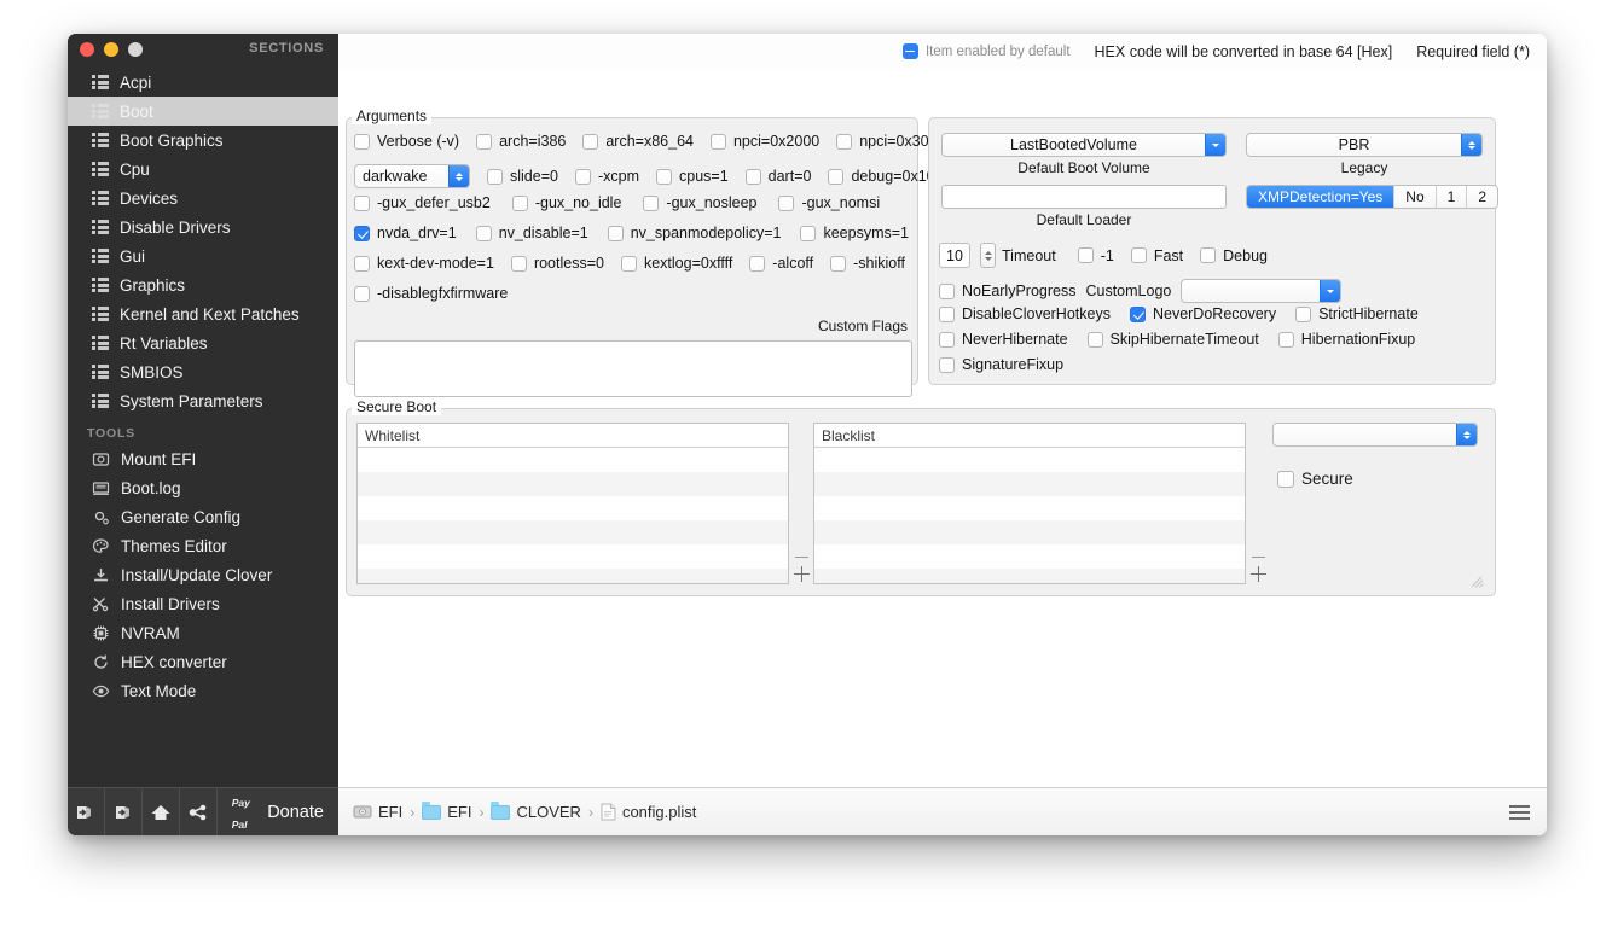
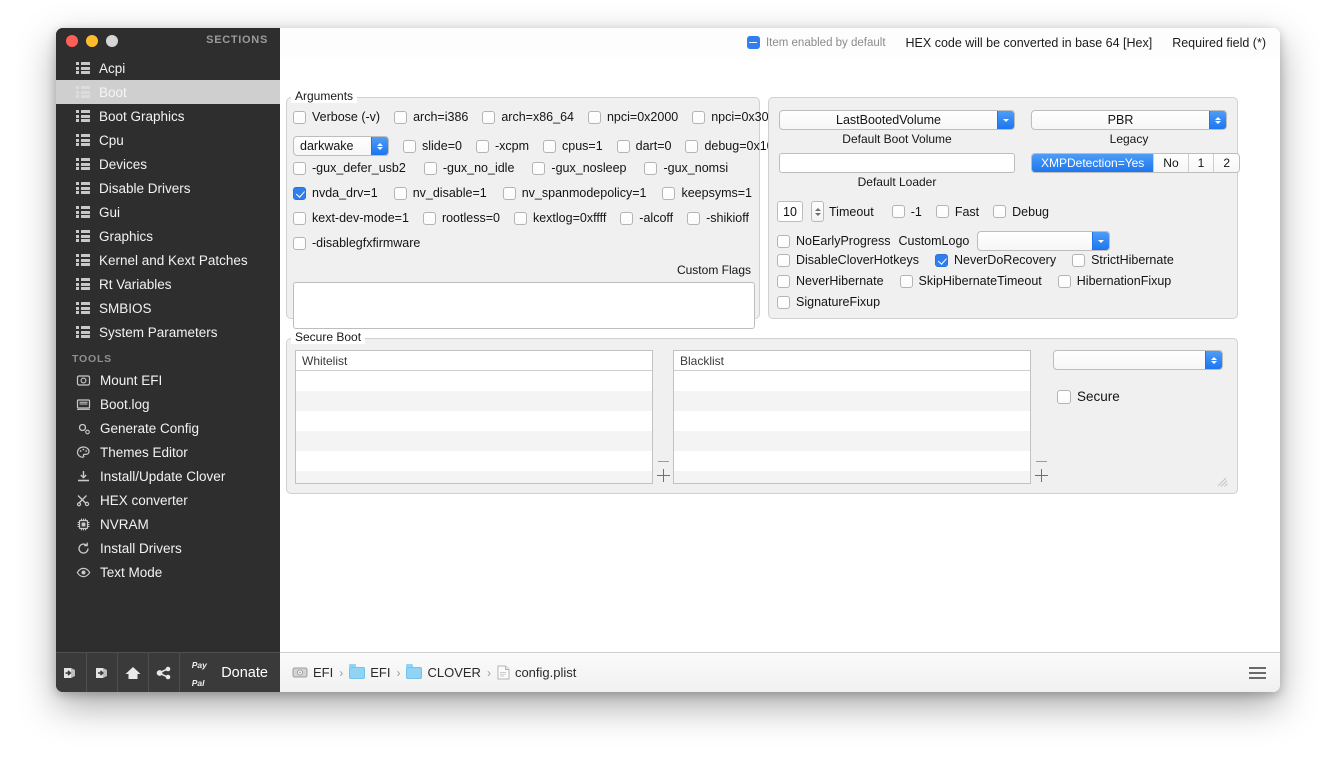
  SECTIONS
  Acpi
  Boot
  Boot Graphics
  Cpu
  Devices
  Disable Drivers
  Gui
  Graphics
  Kernel and Kext Patches
  Rt Variables
  SMBIOS
  System Parameters
  TOOLS
  Mount EFI
  Boot.log
  Generate Config
  Themes Editor
  Install/Update Clover
- Install Drivers
+ HEX converter
  NVRAM
- HEX converter
+ Install Drivers
  Text Mode
  Pay Pal
  Donate
  Item enabled by default
  HEX code will be converted in base 64 [Hex]
  Required field (*)
  Arguments
  Verbose (-v)
  arch=i386
  arch=x86_64
  npci=0x2000
  npci=0x30
  darkwake
  slide=0
  -xcpm
  cpus=1
  dart=0
  debug=0x1
  -gux_defer_usb2
  -gux_no_idle
  -gux_nosleep
  -gux_nomsi
  nvda_drv=1
  nv_disable=1
  nv_spanmodepolicy=1
  keepsyms=1
  kext-dev-mode=1
  rootless=0
  kextlog=0xffff
  -alcoff
  -shikioff
  -disablegfxfirmware
  Custom Flags
  LastBootedVolume
  Default Boot Volume
  PBR
  Legacy
  Default Loader
  XMPDetection=Yes
  No
  1
  2
  10
  Timeout
  -1
  Fast
  Debug
  NoEarlyProgress
  CustomLogo
  DisableCloverHotkeys
  NeverDoRecovery
  StrictHibernate
  NeverHibernate
  SkipHibernateTimeout
  HibernationFixup
  SignatureFixup
  Secure Boot
  Whitelist
  Blacklist
  Secure
  EFI
  ›
  EFI
  ›
  CLOVER
  ›
  config.plist
